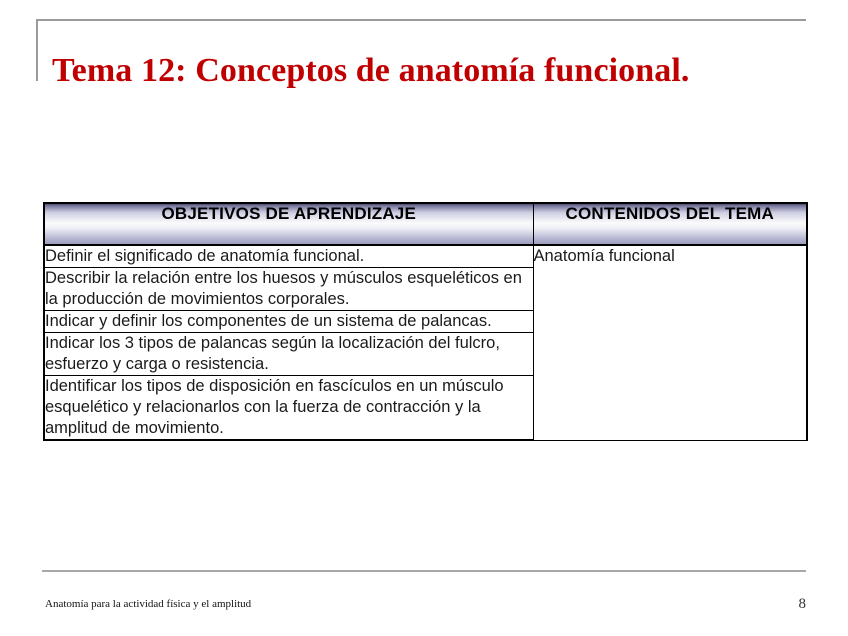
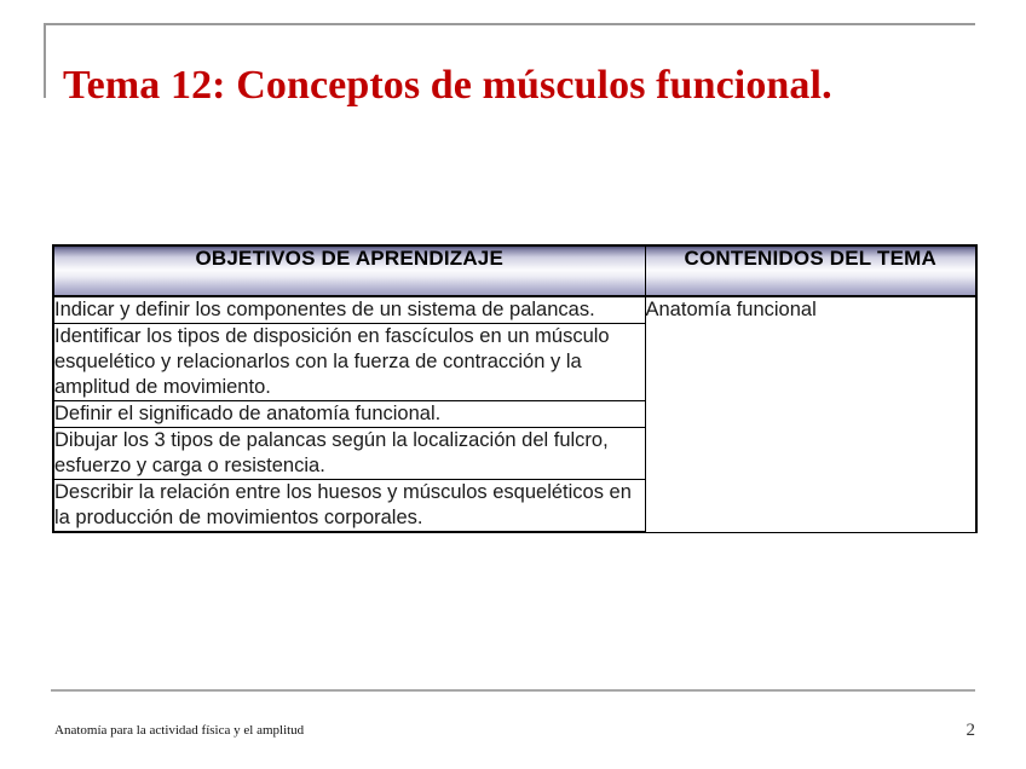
- Tema 12: Conceptos de anatomía funcional.
+ Tema 12: Conceptos de músculos funcional.
  OBJETIVOS DE APRENDIZAJE	CONTENIDOS DEL TEMA
- Definir el significado de anatomía funcional.	Anatomía funcional
+ Indicar y definir los componentes de un sistema de palancas.	Anatomía funcional
- Describir la relación entre los huesos y músculos esqueléticos en la producción de movimientos corporales.
+ Identificar los tipos de disposición en fascículos en un músculo esquelético y relacionarlos con la fuerza de contracción y la amplitud de movimiento.
- Indicar y definir los componentes de un sistema de palancas.
+ Definir el significado de anatomía funcional.
- Indicar los 3 tipos de palancas según la localización del fulcro, esfuerzo y carga o resistencia.
+ Dibujar los 3 tipos de palancas según la localización del fulcro, esfuerzo y carga o resistencia.
- Identificar los tipos de disposición en fascículos en un músculo esquelético y relacionarlos con la fuerza de contracción y la amplitud de movimiento.
+ Describir la relación entre los huesos y músculos esqueléticos en la producción de movimientos corporales.
  Anatomía para la actividad física y el amplitud
- 8
+ 2
